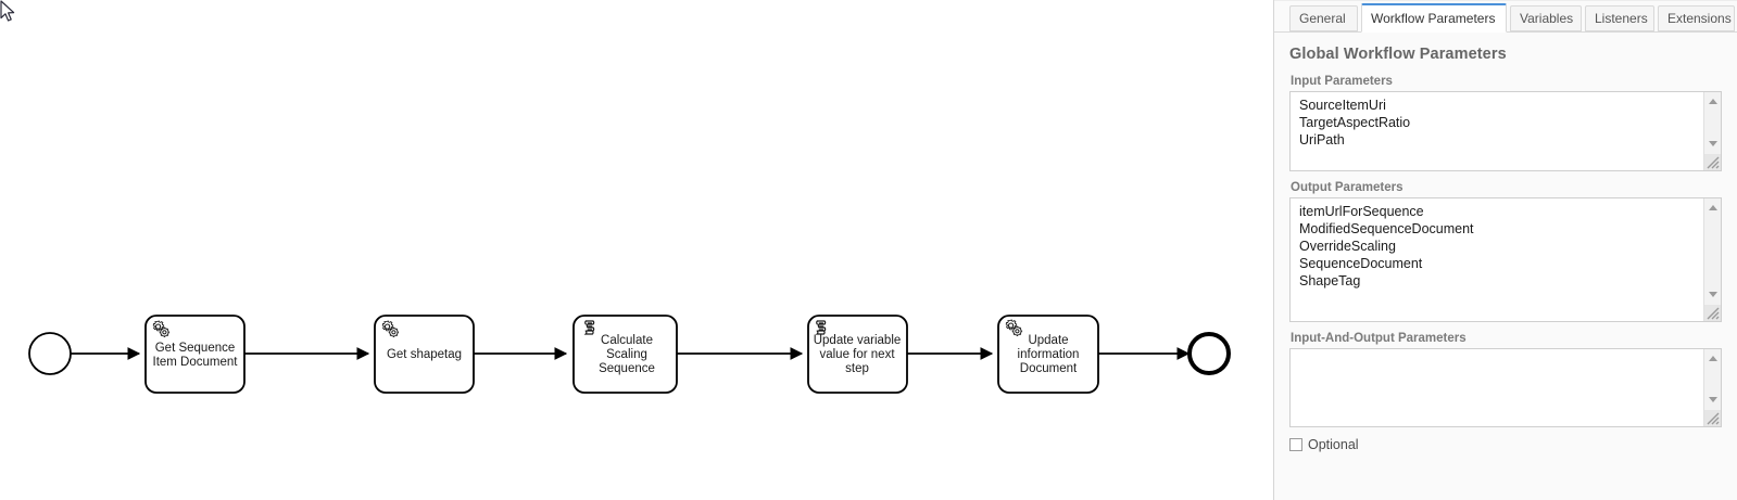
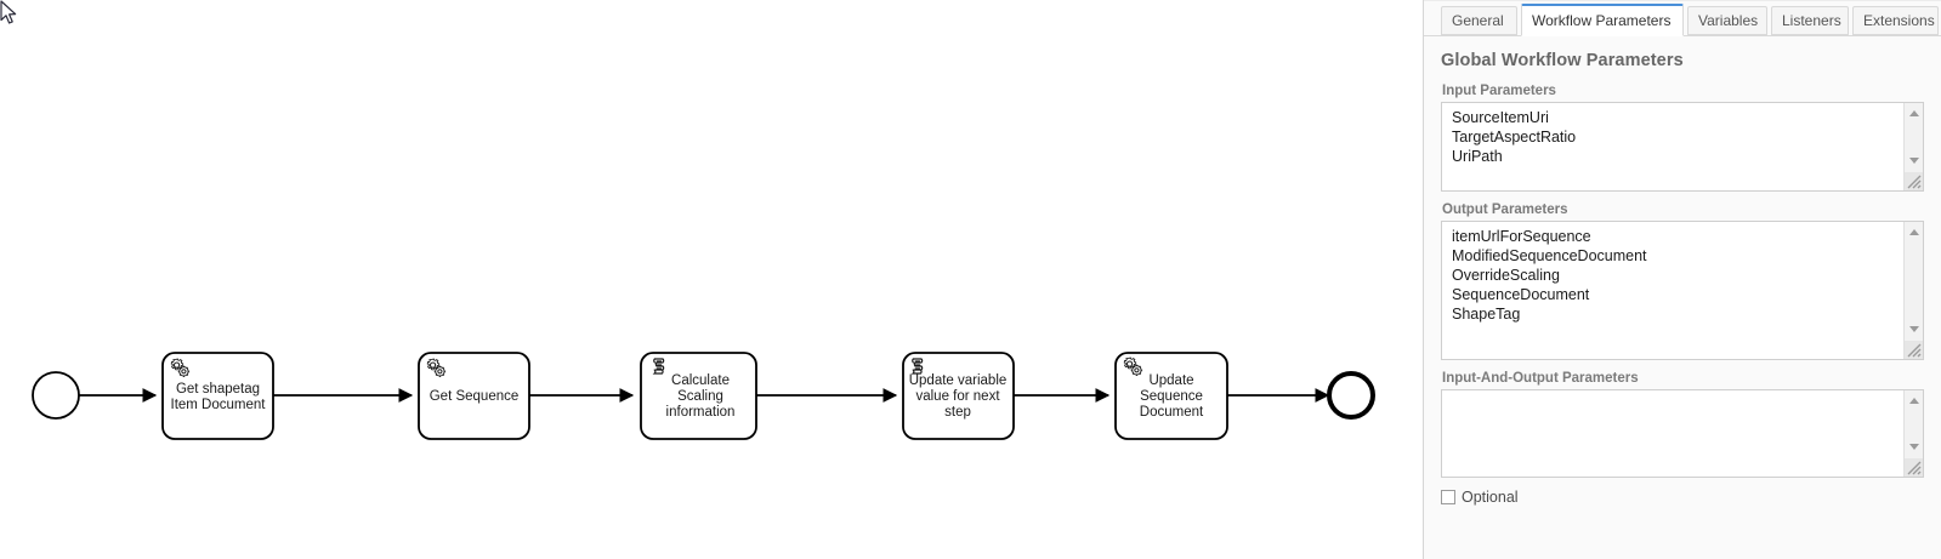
- Get Sequence
+ Get shapetag
  Item Document
- Get shapetag
+ Get Sequence
  Calculate
  Scaling
- Sequence
+ information
  Update variable
  value for next
  step
  Update
- information
+ Sequence
  Document
  General
  Workflow Parameters
  Variables
  Listeners
  Extensions
  Global Workflow Parameters
  Input Parameters
  SourceItemUri
  TargetAspectRatio
  UriPath
  Output Parameters
  itemUrlForSequence
  ModifiedSequenceDocument
  OverrideScaling
  SequenceDocument
  ShapeTag
  Input-And-Output Parameters
  Optional
